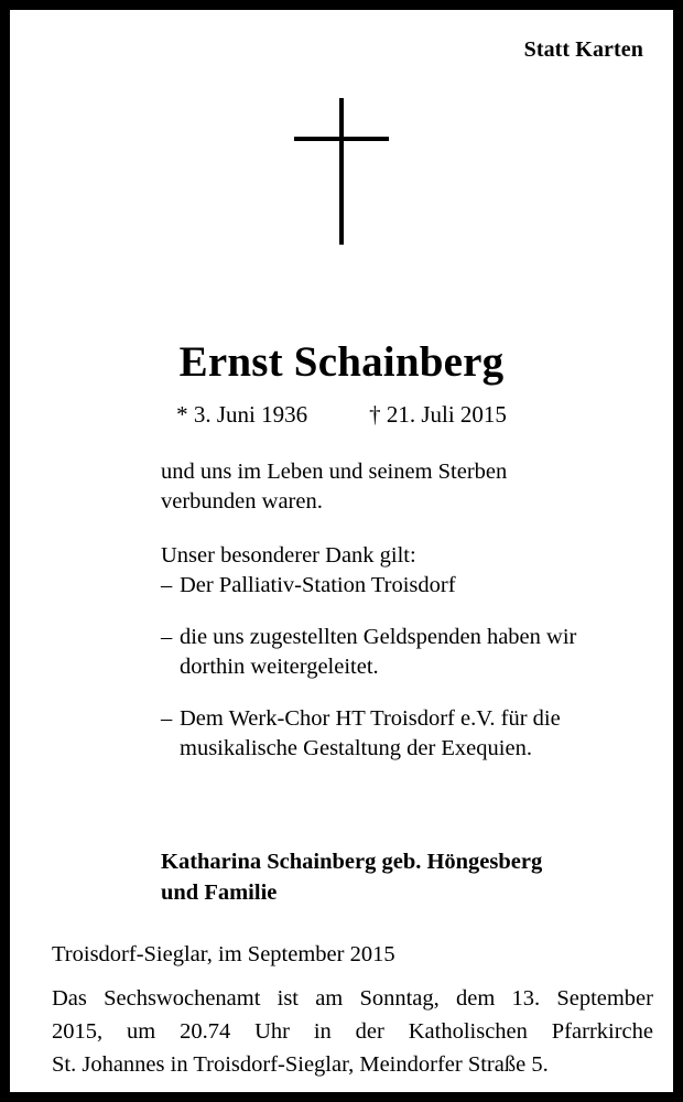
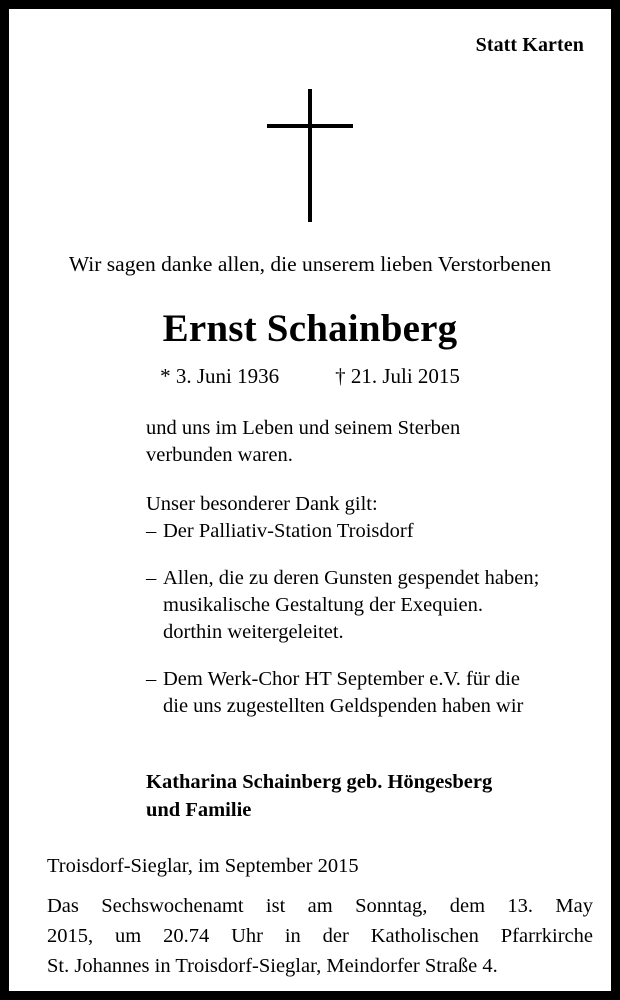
  Statt Karten
+ Wir sagen danke allen, die unserem lieben Verstorbenen
  Ernst Schainberg
  * 3. Juni 1936
  † 21. Juli 2015
  und uns im Leben und seinem Sterben
  verbunden waren.
  Unser besonderer Dank gilt:
  –
  Der Palliativ-Station Troisdorf
  –
+ Allen, die zu deren Gunsten gespendet haben;
- die uns zugestellten Geldspenden haben wir
+ musikalische Gestaltung der Exequien.
  dorthin weitergeleitet.
  –
- Dem Werk-Chor HT Troisdorf e.V. für die
+ Dem Werk-Chor HT September e.V. für die
- musikalische Gestaltung der Exequien.
+ die uns zugestellten Geldspenden haben wir
  Katharina Schainberg geb. Höngesberg
  und Familie
  Troisdorf-Sieglar, im September 2015
- Das Sechswochenamt ist am Sonntag, dem 13. September
+ Das Sechswochenamt ist am Sonntag, dem 13. May
  2015, um 20.74 Uhr in der Katholischen Pfarrkirche
- St. Johannes in Troisdorf-Sieglar, Meindorfer Straße 5.
+ St. Johannes in Troisdorf-Sieglar, Meindorfer Straße 4.
